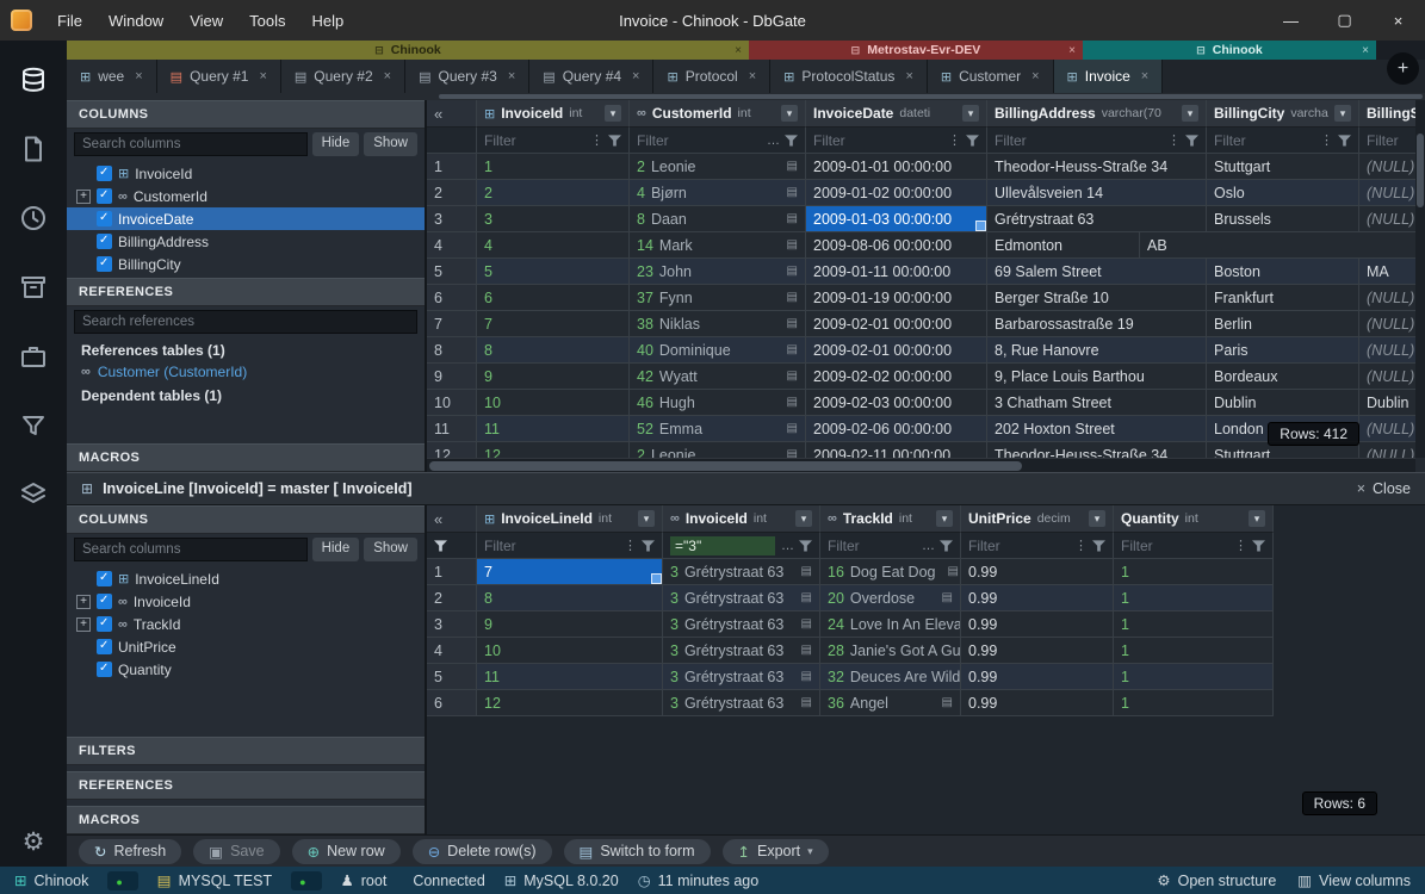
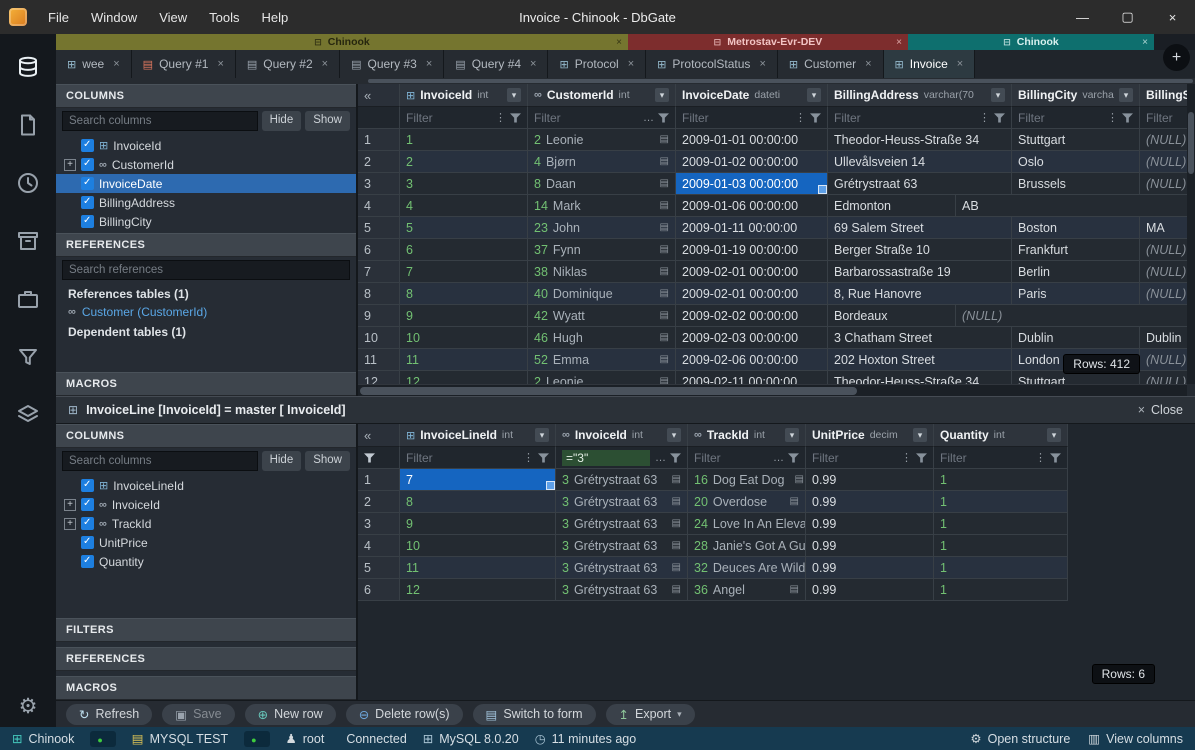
  File
  Window
  View
  Tools
  Help
  Invoice - Chinook - DbGate
  —
  ▢
  ×
  ⚙
  ⊟
  Chinook
  ×
  ⊟
  Metrostav-Evr-DEV
  ×
  ⊟
  Chinook
  ×
  wee
  ×
  Query #1
  ×
  Query #2
  ×
  Query #3
  ×
  Query #4
  ×
  Protocol
  ×
  ProtocolStatus
  ×
  Customer
  ×
  Invoice
  ×
  +
  COLUMNS
  Search columns
  Hide
  Show
  InvoiceId
  +
  CustomerId
  InvoiceDate
  BillingAddress
  BillingCity
  REFERENCES
  Search references
  References tables (1)
  Customer (CustomerId)
  Dependent tables (1)
  MACROS
  «
  InvoiceId
  int
  ▾
  CustomerId
  int
  ▾
  InvoiceDate
  dateti
  ▾
  BillingAddress
  varchar(70
  ▾
  BillingCity
  varcha
  ▾
  Filter
  ⋮
  Filter
  …
  Filter
  ⋮
  Filter
  ⋮
  Filter
  ⋮
  Filter
  1
  1
  2
  Leonie
  ▤
  2009-01-01 00:00:00
  Theodor-Heuss-Straße 34
  Stuttgart
  (NULL)
  2
  2
  4
  Bjørn
  ▤
  2009-01-02 00:00:00
  Ullevålsveien 14
  Oslo
  (NULL)
  3
  3
  8
  Daan
  ▤
  2009-01-03 00:00:00
  Grétrystraat 63
  Brussels
  (NULL)
  4
  4
  14
  Mark
  ▤
- 2009-08-06 00:00:00
+ 2009-01-06 00:00:00
  Edmonton
  AB
  5
  5
  23
  John
  ▤
  2009-01-11 00:00:00
  69 Salem Street
  Boston
  MA
  6
  6
  37
  Fynn
  ▤
  2009-01-19 00:00:00
  Berger Straße 10
  Frankfurt
  (NULL)
  7
  7
  38
  Niklas
  ▤
  2009-02-01 00:00:00
  Barbarossastraße 19
  Berlin
  (NULL)
  8
  8
  40
  Dominique
  ▤
  2009-02-01 00:00:00
  8, Rue Hanovre
  Paris
  (NULL)
  9
  9
  42
  Wyatt
  ▤
  2009-02-02 00:00:00
- 9, Place Louis Barthou
  Bordeaux
  (NULL)
  10
  10
  46
  Hugh
  ▤
  2009-02-03 00:00:00
  3 Chatham Street
  Dublin
  Dublin
  11
  11
  52
  Emma
  ▤
  2009-02-06 00:00:00
  202 Hoxton Street
  London
  (NULL)
  12
  12
  2
  Leonie
  ▤
  2009-02-11 00:00:00
  Theodor-Heuss-Straße 34
  Stuttgart
  (NULL)
  Rows: 412
  ⊞
  InvoiceLine [InvoiceId] = master [ InvoiceId]
  ×
  Close
  COLUMNS
  Search columns
  Hide
  Show
  InvoiceLineId
  +
  InvoiceId
  +
  TrackId
  UnitPrice
  Quantity
  FILTERS
  REFERENCES
  MACROS
  «
  InvoiceLineId
  int
  ▾
  InvoiceId
  int
  ▾
  TrackId
  int
  ▾
  UnitPrice
  decim
  ▾
  Quantity
  int
  ▾
  Filter
  ⋮
  ="3"
  …
  Filter
  …
  Filter
  ⋮
  Filter
  ⋮
  1
  7
  3
  Grétrystraat 63
  ▤
  16
  Dog Eat Dog
  ▤
  0.99
  1
  2
  8
  3
  Grétrystraat 63
  ▤
  20
  Overdose
  ▤
  0.99
  1
  3
  9
  3
  Grétrystraat 63
  ▤
  24
  Love In An Eleva
  0.99
  1
  4
  10
  3
  Grétrystraat 63
  ▤
  28
  Janie's Got A Gu
  0.99
  1
  5
  11
  3
  Grétrystraat 63
  ▤
  32
  Deuces Are Wild
  0.99
  1
  6
  12
  3
  Grétrystraat 63
  ▤
  36
  Angel
  ▤
  0.99
  1
  Rows: 6
  Refresh
  Save
  New row
  Delete row(s)
  Switch to form
  Export
  ▾
  Chinook
  MYSQL TEST
  root
  Connected
  MySQL 8.0.20
  11 minutes ago
  Open structure
  View columns
